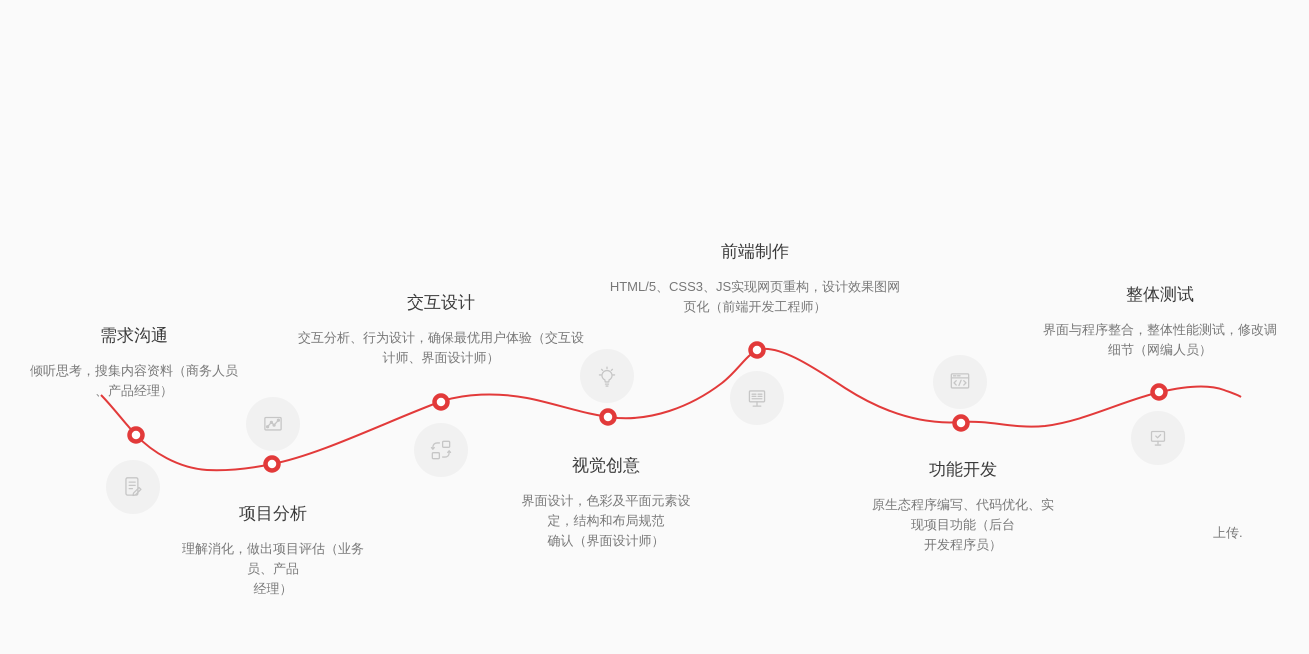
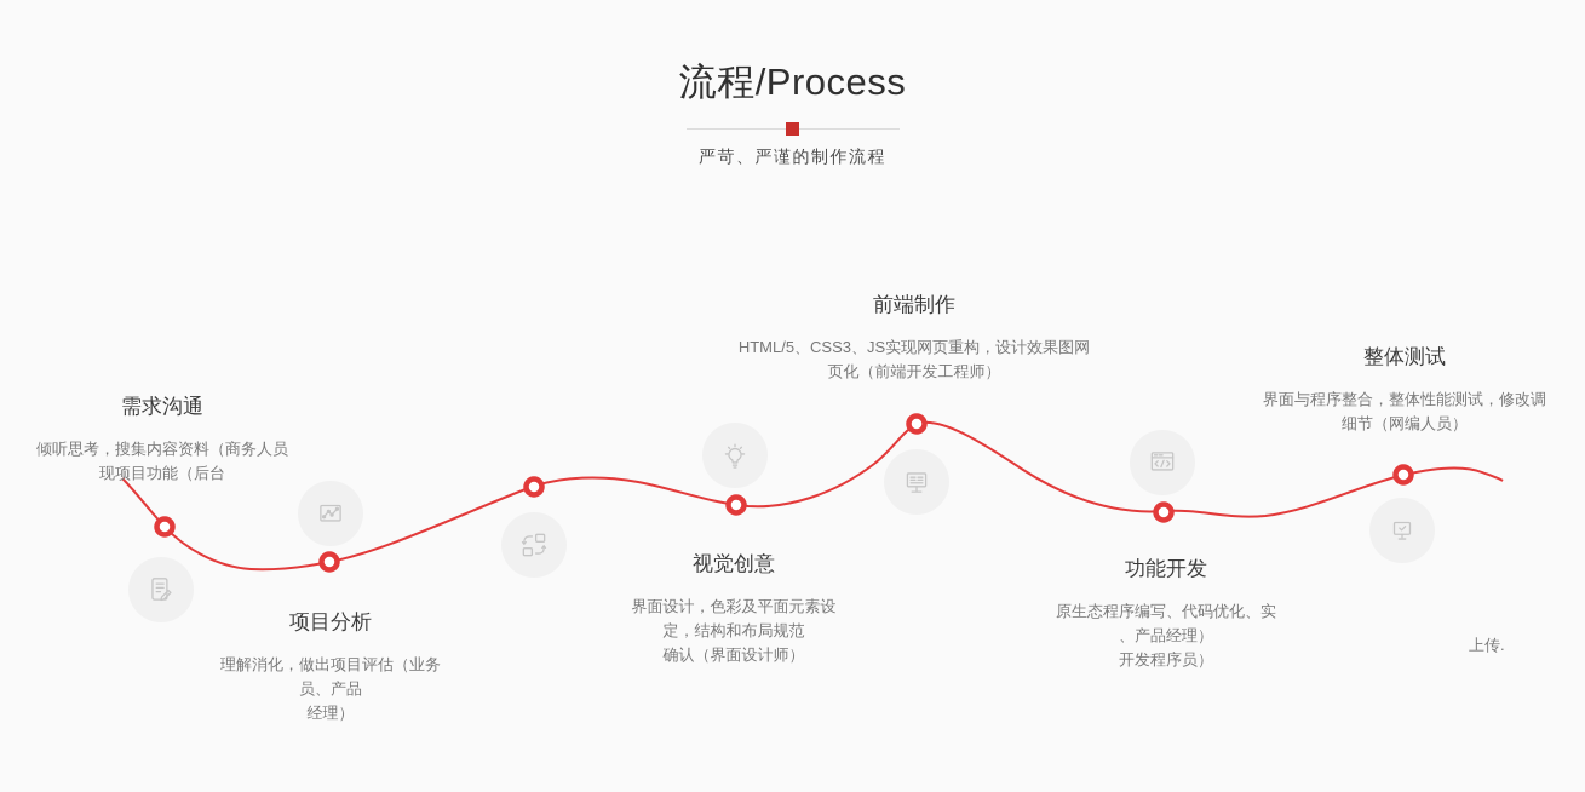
+ 流程/Process
+ 严苛、严谨的制作流程
  需求沟通
  倾听思考，搜集内容资料（商务人员
- 、产品经理）
+ 现项目功能（后台
  项目分析
  理解消化，做出项目评估（业务
  员、产品
  经理）
- 交互设计
- 交互分析、行为设计，确保最优用户体验（交互设
- 计师、界面设计师）
  视觉创意
  界面设计，色彩及平面元素设
  定，结构和布局规范
  确认（界面设计师）
  前端制作
  HTML/5、CSS3、JS实现网页重构，设计效果图网
  页化（前端开发工程师）
  功能开发
  原生态程序编写、代码优化、实
- 现项目功能（后台
+ 、产品经理）
  开发程序员）
  整体测试
  界面与程序整合，整体性能测试，修改调
  细节（网编人员）
  上传.
